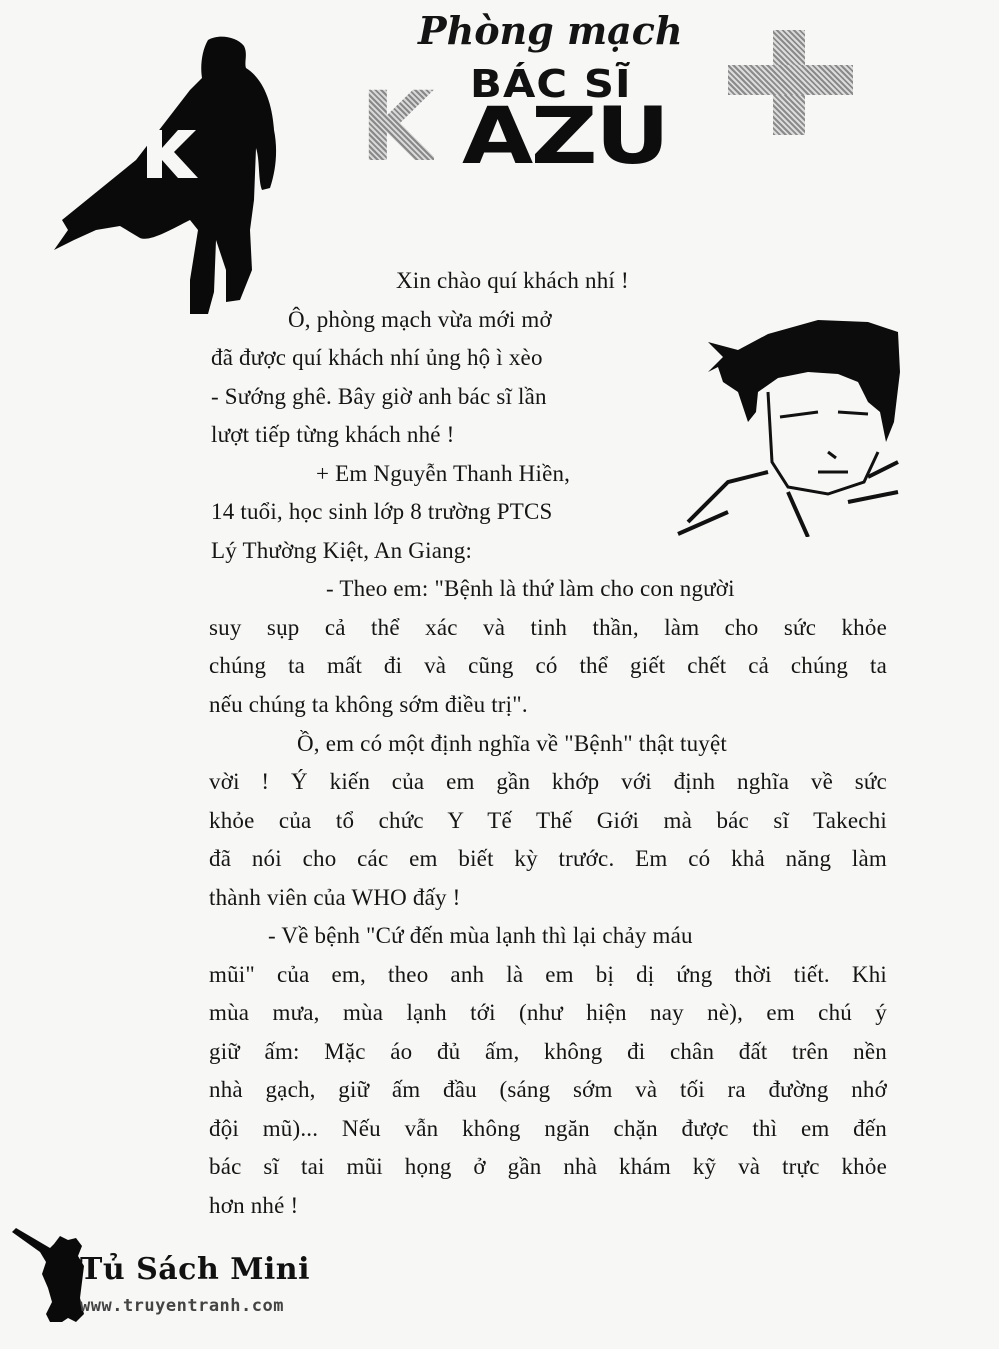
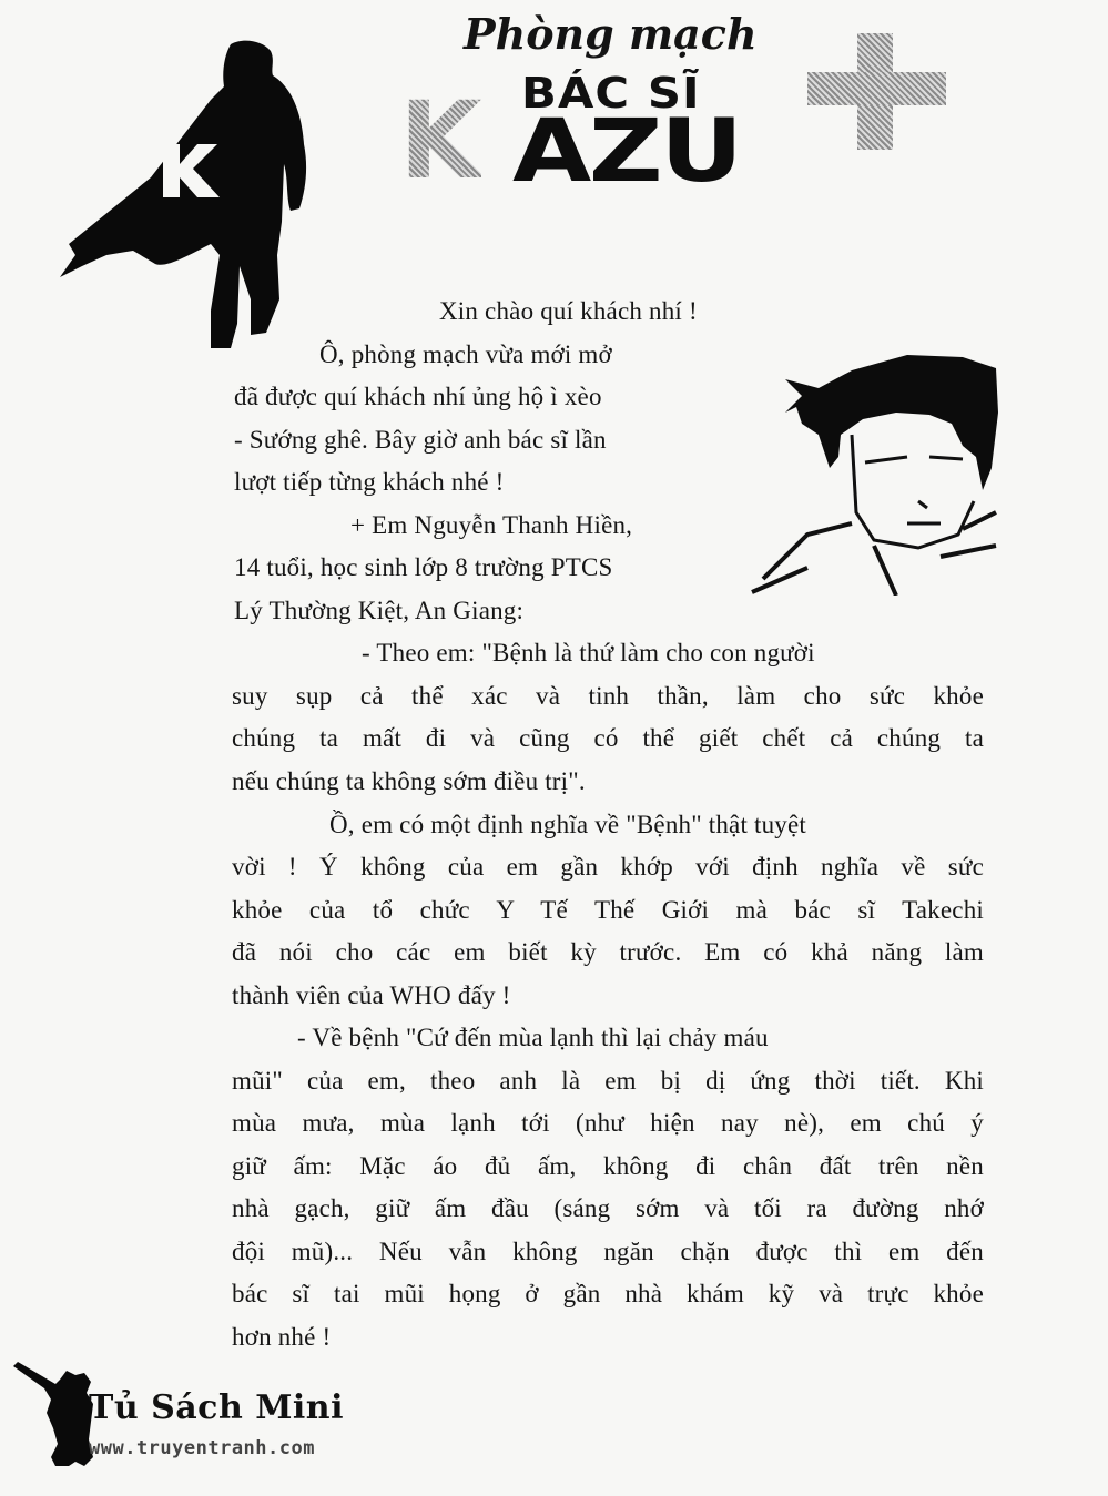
  Phòng mạch
  BÁC SĨ
  K
  AZU
  Xin chào quí khách nhí !
  Ô, phòng mạch vừa mới mở
  đã được quí khách nhí ủng hộ ì xèo
  - Sướng ghê. Bây giờ anh bác sĩ lần
  lượt tiếp từng khách nhé !
  + Em Nguyễn Thanh Hiền,
  14 tuổi, học sinh lớp 8 trường PTCS
  Lý Thường Kiệt, An Giang:
  - Theo em: "Bệnh là thứ làm cho con người
  suy sụp cả thể xác và tinh thần, làm cho sức khỏe
  chúng ta mất đi và cũng có thể giết chết cả chúng ta
  nếu chúng ta không sớm điều trị".
  Ồ, em có một định nghĩa về "Bệnh" thật tuyệt
- vời ! Ý kiến của em gần khớp với định nghĩa về sức
+ vời ! Ý không của em gần khớp với định nghĩa về sức
  khỏe của tổ chức Y Tế Thế Giới mà bác sĩ Takechi
  đã nói cho các em biết kỳ trước. Em có khả năng làm
  thành viên của WHO đấy !
  - Về bệnh "Cứ đến mùa lạnh thì lại chảy máu
  mũi" của em, theo anh là em bị dị ứng thời tiết. Khi
  mùa mưa, mùa lạnh tới (như hiện nay nè), em chú ý
  giữ ấm: Mặc áo đủ ấm, không đi chân đất trên nền
  nhà gạch, giữ ấm đầu (sáng sớm và tối ra đường nhớ
  đội mũ)... Nếu vẫn không ngăn chặn được thì em đến
  bác sĩ tai mũi họng ở gần nhà khám kỹ và trực khỏe
  hơn nhé !
  Tủ Sách Mini
  www.truyentranh.com
